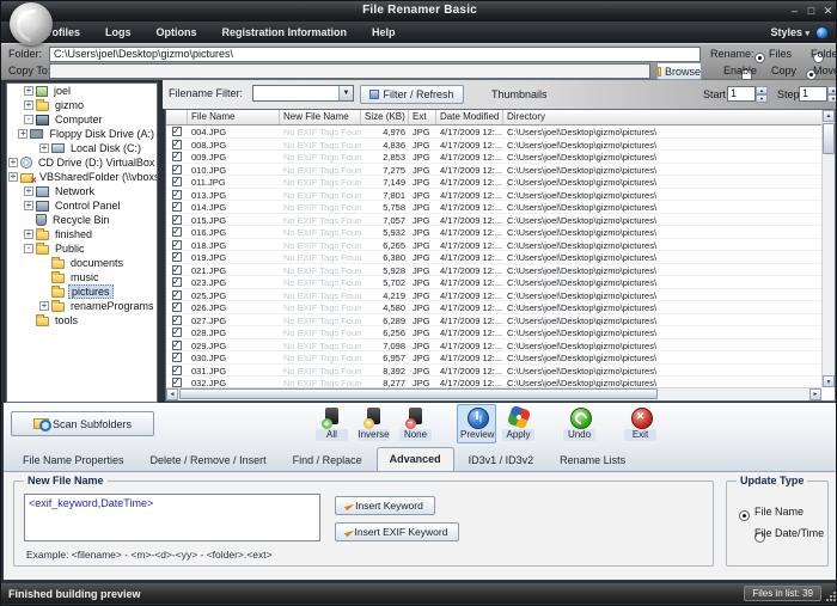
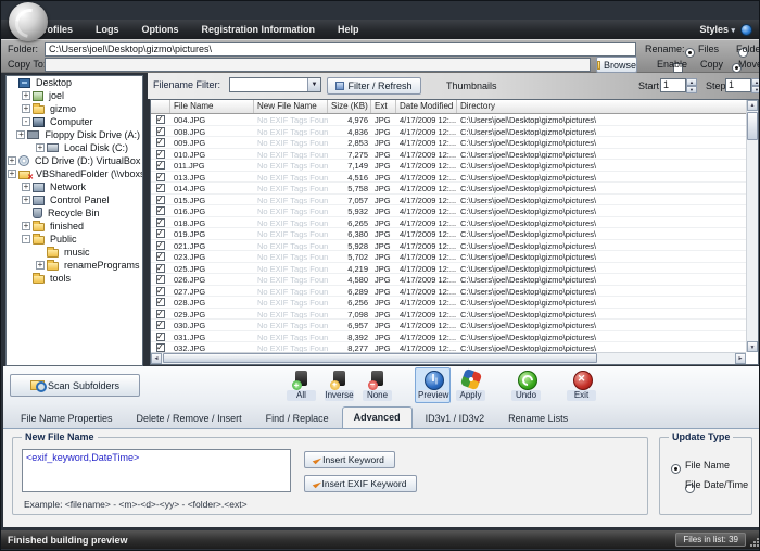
- File Renamer Basic
- –
- □
- ✕
  ofiles
  Logs
  Options
  Registration Information
  Help
  Styles
  Folder:
  C:\Users\joel\Desktop\gizmo\pictures\
  Rename:
  Files
  Folde
  Copy To
  Browse
  Enable
  Copy
  Mov
  Filename Filter:
  Filter / Refresh
  Thumbnails
  Start
  1
  Step
  1
+ Desktop
  +
  joel
  +
  gizmo
  -
  Computer
  +
  Floppy Disk Drive (A:)
  +
  Local Disk (C:)
  +
  CD Drive (D:) VirtualBox
  +
  VBSharedFolder (\\vbox
  +
  Network
  +
  Control Panel
  Recycle Bin
  +
  finished
  -
  Public
- documents
  music
- pictures
  +
  renamePrograms
  tools
  File Name
  New File Name
  Size (KB)
  Ext
  Date Modified
  Directory
  004.JPG
  No EXIF Tags Foun
  4,976
  JPG
  4/17/2009 12:...
  C:\Users\joel\Desktop\gizmo\pictures\
  008.JPG
  No EXIF Tags Foun
  4,836
  JPG
  4/17/2009 12:...
  C:\Users\joel\Desktop\gizmo\pictures\
  009.JPG
  No EXIF Tags Foun
  2,853
  JPG
  4/17/2009 12:...
  C:\Users\joel\Desktop\gizmo\pictures\
  010.JPG
  No EXIF Tags Foun
  7,275
  JPG
  4/17/2009 12:...
  C:\Users\joel\Desktop\gizmo\pictures\
  011.JPG
  No EXIF Tags Foun
  7,149
  JPG
  4/17/2009 12:...
  C:\Users\joel\Desktop\gizmo\pictures\
  013.JPG
  No EXIF Tags Foun
- 7,801
+ 4,516
  JPG
  4/17/2009 12:...
  C:\Users\joel\Desktop\gizmo\pictures\
  014.JPG
  No EXIF Tags Foun
  5,758
  JPG
  4/17/2009 12:...
  C:\Users\joel\Desktop\gizmo\pictures\
  015.JPG
  No EXIF Tags Foun
  7,057
  JPG
  4/17/2009 12:...
  C:\Users\joel\Desktop\gizmo\pictures\
  016.JPG
  No EXIF Tags Foun
  5,932
  JPG
  4/17/2009 12:...
  C:\Users\joel\Desktop\gizmo\pictures\
  018.JPG
  No EXIF Tags Foun
  6,265
  JPG
  4/17/2009 12:...
  C:\Users\joel\Desktop\gizmo\pictures\
  019.JPG
  No EXIF Tags Foun
  6,380
  JPG
  4/17/2009 12:...
  C:\Users\joel\Desktop\gizmo\pictures\
  021.JPG
  No EXIF Tags Foun
  5,928
  JPG
  4/17/2009 12:...
  C:\Users\joel\Desktop\gizmo\pictures\
  023.JPG
  No EXIF Tags Foun
  5,702
  JPG
  4/17/2009 12:...
  C:\Users\joel\Desktop\gizmo\pictures\
  025.JPG
  No EXIF Tags Foun
  4,219
  JPG
  4/17/2009 12:...
  C:\Users\joel\Desktop\gizmo\pictures\
  026.JPG
  No EXIF Tags Foun
  4,580
  JPG
  4/17/2009 12:...
  C:\Users\joel\Desktop\gizmo\pictures\
  027.JPG
  No EXIF Tags Foun
  6,289
  JPG
  4/17/2009 12:...
  C:\Users\joel\Desktop\gizmo\pictures\
  028.JPG
  No EXIF Tags Foun
  6,256
  JPG
  4/17/2009 12:...
  C:\Users\joel\Desktop\gizmo\pictures\
  029.JPG
  No EXIF Tags Foun
  7,098
  JPG
  4/17/2009 12:...
  C:\Users\joel\Desktop\gizmo\pictures\
  030.JPG
  No EXIF Tags Foun
  6,957
  JPG
  4/17/2009 12:...
  C:\Users\joel\Desktop\gizmo\pictures\
  031.JPG
  No EXIF Tags Foun
  8,392
  JPG
  4/17/2009 12:...
  C:\Users\joel\Desktop\gizmo\pictures\
  032.JPG
  No EXIF Tags Foun
  8,277
  JPG
  4/17/2009 12:...
  C:\Users\joel\Desktop\gizmo\pictures\
  Scan Subfolders
  All
  Inverse
  None
  Preview
  Apply
  Undo
  Exit
  File Name Properties
  Delete / Remove / Insert
  Find / Replace
  Advanced
  ID3v1 / ID3v2
  Rename Lists
  New File Name
  <exif_keyword,DateTime>
  Insert Keyword
  Insert EXIF Keyword
  Example: <filename> - <m>-<d>-<yy> - <folder>.<ext>
  Update Type
  File Name
  File Date/Time
  Finished building preview
  Files in list: 39
